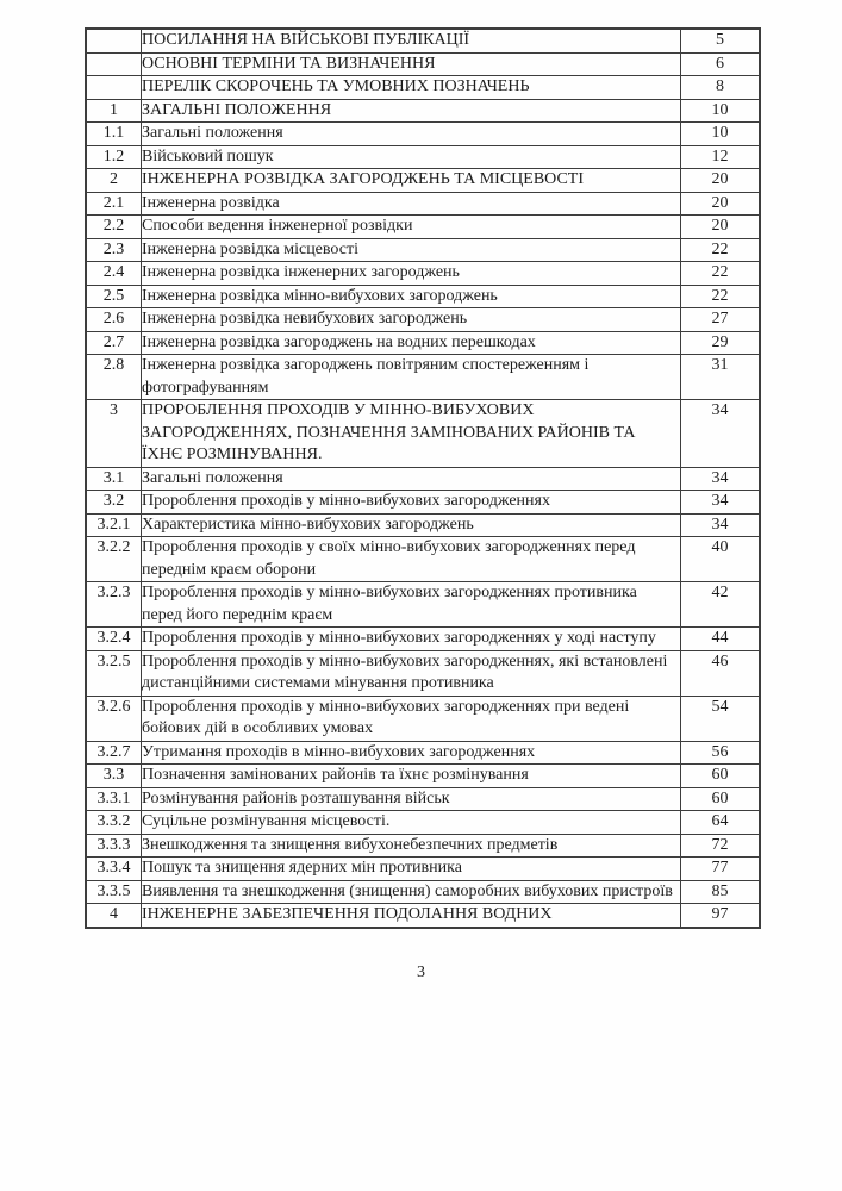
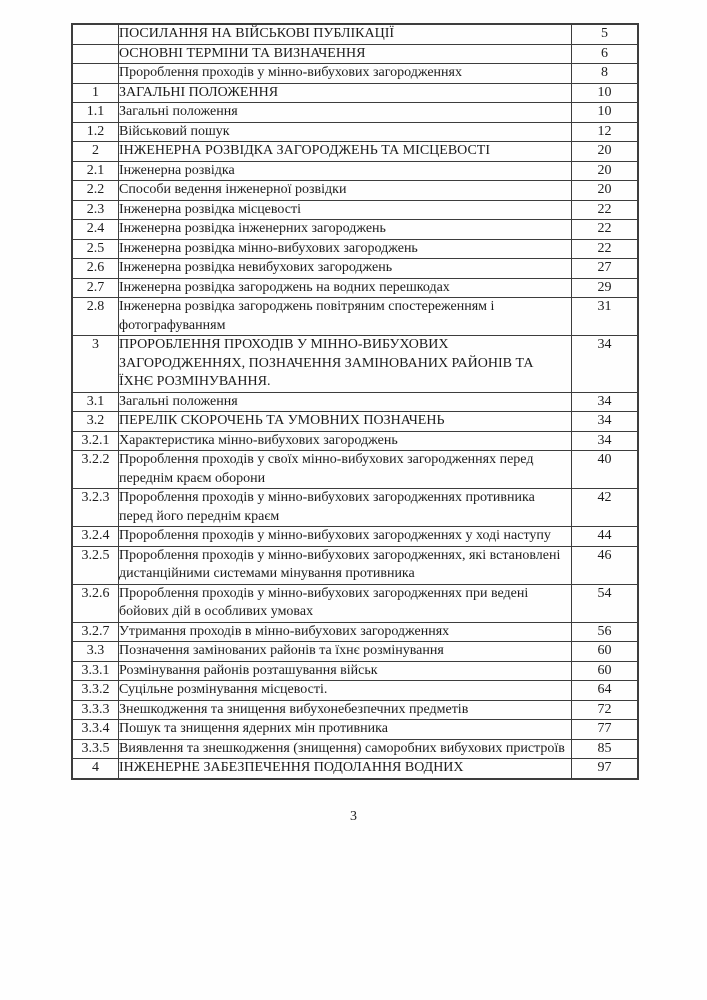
  	ПОСИЛАННЯ НА ВІЙСЬКОВІ ПУБЛІКАЦІЇ	5
  	ОСНОВНІ ТЕРМІНИ ТА ВИЗНАЧЕННЯ	6
- 	ПЕРЕЛІК СКОРОЧЕНЬ ТА УМОВНИХ ПОЗНАЧЕНЬ	8
+ 	Пророблення проходів у мінно-вибухових загородженнях	8
  1	ЗАГАЛЬНІ ПОЛОЖЕННЯ	10
  1.1	Загальні положення	10
  1.2	Військовий пошук	12
  2	ІНЖЕНЕРНА РОЗВІДКА ЗАГОРОДЖЕНЬ ТА МІСЦЕВОСТІ	20
  2.1	Інженерна розвідка	20
  2.2	Способи ведення інженерної розвідки	20
  2.3	Інженерна розвідка місцевості	22
  2.4	Інженерна розвідка інженерних загороджень	22
  2.5	Інженерна розвідка мінно-вибухових загороджень	22
  2.6	Інженерна розвідка невибухових загороджень	27
  2.7	Інженерна розвідка загороджень на водних перешкодах	29
  2.8	Інженерна розвідка загороджень повітряним спостереженням і фотографуванням	31
  3	ПРОРОБЛЕННЯ ПРОХОДІВ У МІННО-ВИБУХОВИХ ЗАГОРОДЖЕННЯХ, ПОЗНАЧЕННЯ ЗАМІНОВАНИХ РАЙОНІВ ТА ЇХНЄ РОЗМІНУВАННЯ.	34
  3.1	Загальні положення	34
- 3.2	Пророблення проходів у мінно-вибухових загородженнях	34
+ 3.2	ПЕРЕЛІК СКОРОЧЕНЬ ТА УМОВНИХ ПОЗНАЧЕНЬ	34
  3.2.1	Характеристика мінно-вибухових загороджень	34
  3.2.2	Пророблення проходів у своїх мінно-вибухових загородженнях перед переднім краєм оборони	40
  3.2.3	Пророблення проходів у мінно-вибухових загородженнях противника перед його переднім краєм	42
  3.2.4	Пророблення проходів у мінно-вибухових загородженнях у ході наступу	44
  3.2.5	Пророблення проходів у мінно-вибухових загородженнях, які встановлені дистанційними системами мінування противника	46
  3.2.6	Пророблення проходів у мінно-вибухових загородженнях при ведені бойових дій в особливих умовах	54
  3.2.7	Утримання проходів в мінно-вибухових загородженнях	56
  3.3	Позначення замінованих районів та їхнє розмінування	60
  3.3.1	Розмінування районів розташування військ	60
  3.3.2	Суцільне розмінування місцевості.	64
  3.3.3	Знешкодження та знищення вибухонебезпечних предметів	72
  3.3.4	Пошук та знищення ядерних мін противника	77
  3.3.5	Виявлення та знешкодження (знищення) саморобних вибухових пристроїв	85
  4	ІНЖЕНЕРНЕ ЗАБЕЗПЕЧЕННЯ ПОДОЛАННЯ ВОДНИХ	97
  3
